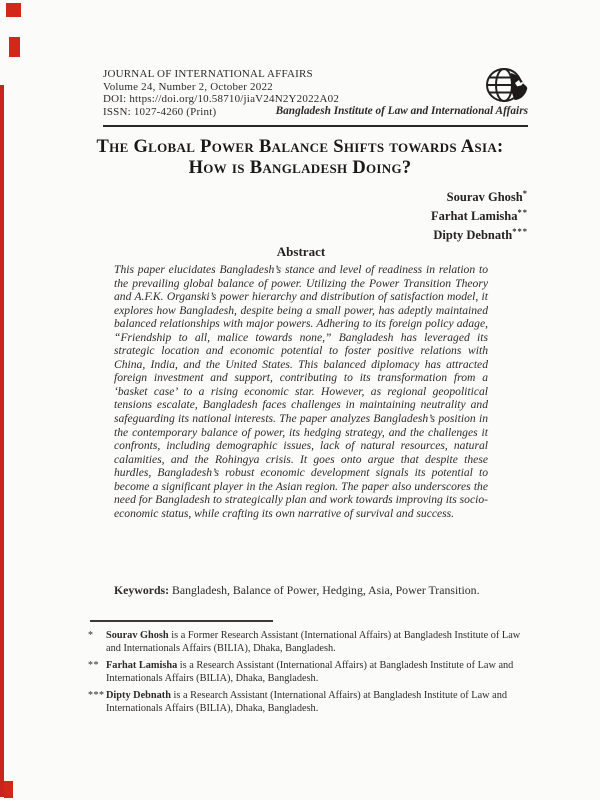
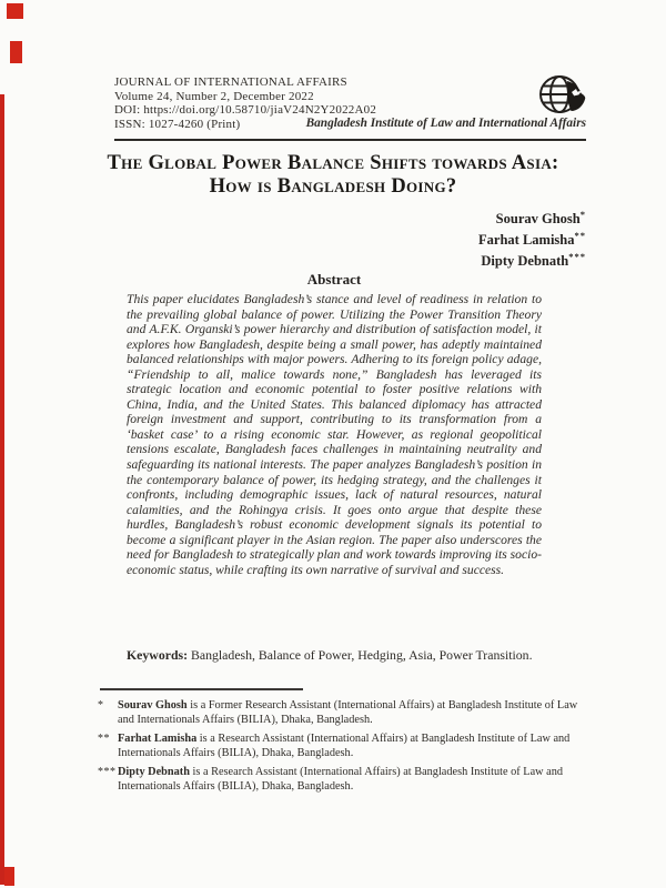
  JOURNAL OF INTERNATIONAL AFFAIRS
- Volume 24, Number 2, October 2022
+ Volume 24, Number 2, December 2022
  DOI: https://doi.org/10.58710/jiaV24N2Y2022A02
  ISSN: 1027-4260 (Print)
  Bangladesh Institute of Law and International Affairs
  The Global Power Balance Shifts towards Asia:
  How is Bangladesh Doing?
  Sourav Ghosh*
  Farhat Lamisha**
  Dipty Debnath***
  Abstract
  This paper elucidates Bangladesh’s stance and level of readiness in relation to the prevailing global balance of power. Utilizing the Power Transition Theory and A.F.K. Organski’s power hierarchy and distribution of satisfaction model, it explores how Bangladesh, despite being a small power, has adeptly maintained balanced relationships with major powers. Adhering to its foreign policy adage, “Friendship to all, malice towards none,” Bangladesh has leveraged its strategic location and economic potential to foster positive relations with China, India, and the United States. This balanced diplomacy has attracted foreign investment and support, contributing to its transformation from a ‘basket case’ to a rising economic star. However, as regional geopolitical tensions escalate, Bangladesh faces challenges in maintaining neutrality and safeguarding its national interests. The paper analyzes Bangladesh’s position in the contemporary balance of power, its hedging strategy, and the challenges it confronts, including demographic issues, lack of natural resources, natural calamities, and the Rohingya crisis. It goes onto argue that despite these hurdles, Bangladesh’s robust economic development signals its potential to become a significant player in the Asian region. The paper also underscores the need for Bangladesh to strategically plan and work towards improving its socio-economic status, while crafting its own narrative of survival and success.
  Keywords: Bangladesh, Balance of Power, Hedging, Asia, Power Transition.
  *
  Sourav Ghosh is a Former Research Assistant (International Affairs) at Bangladesh Institute of Law and Internationals Affairs (BILIA), Dhaka, Bangladesh.
  **
  Farhat Lamisha is a Research Assistant (International Affairs) at Bangladesh Institute of Law and Internationals Affairs (BILIA), Dhaka, Bangladesh.
  ***
  Dipty Debnath is a Research Assistant (International Affairs) at Bangladesh Institute of Law and Internationals Affairs (BILIA), Dhaka, Bangladesh.
